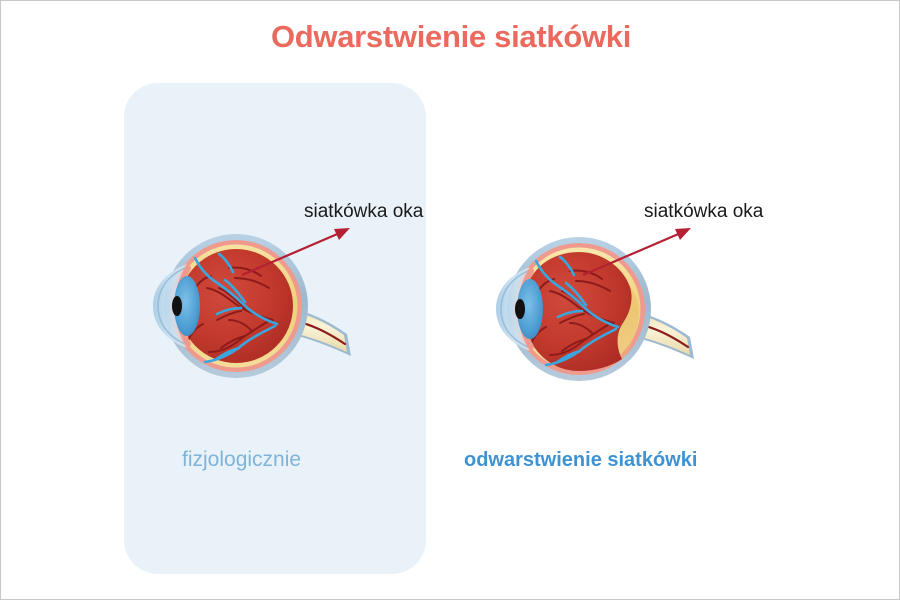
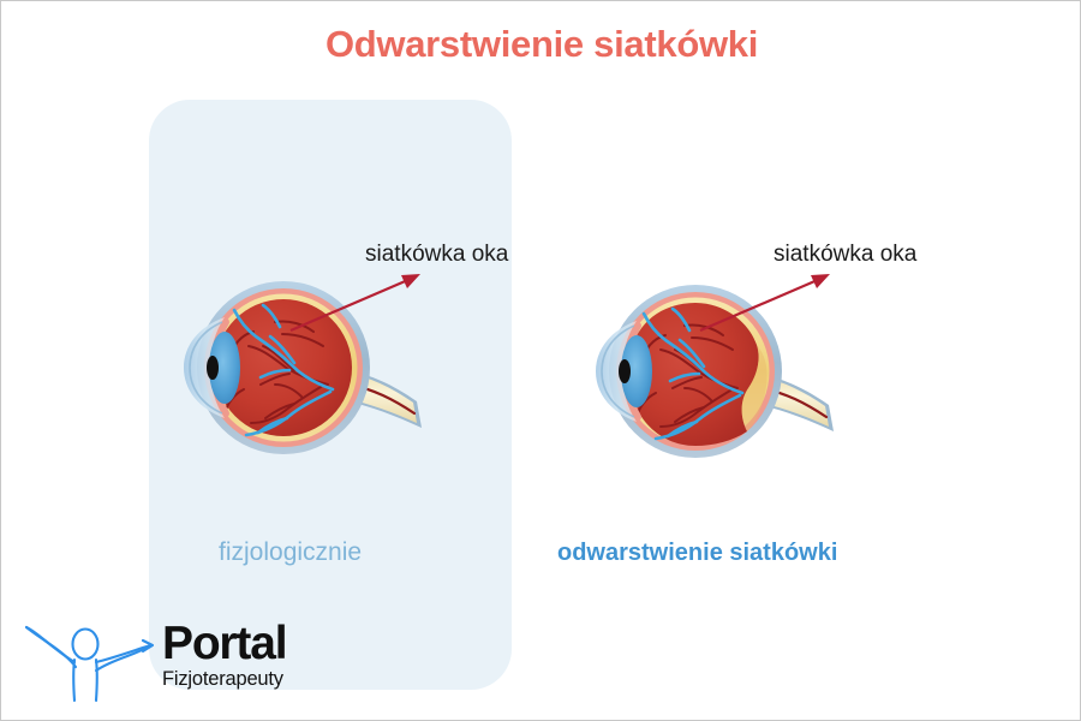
  Odwarstwienie siatkówki
  siatkówka oka
  siatkówka oka
  fizjologicznie
  odwarstwienie siatkówki
+ Portal
+ Fizjoterapeuty
